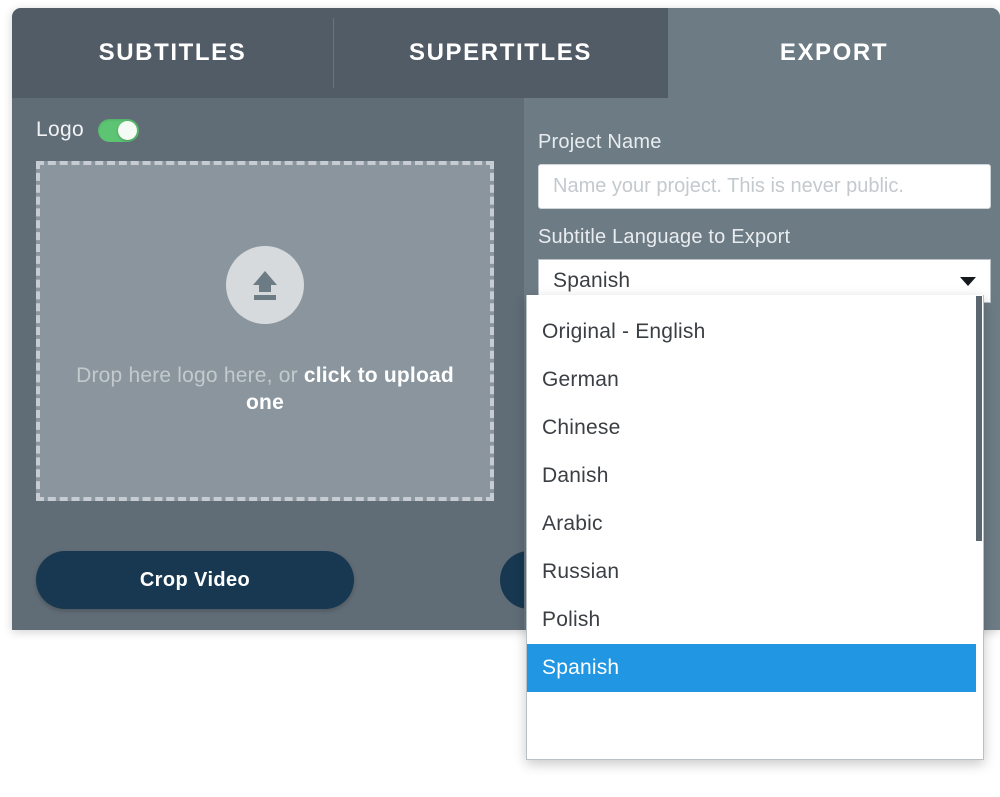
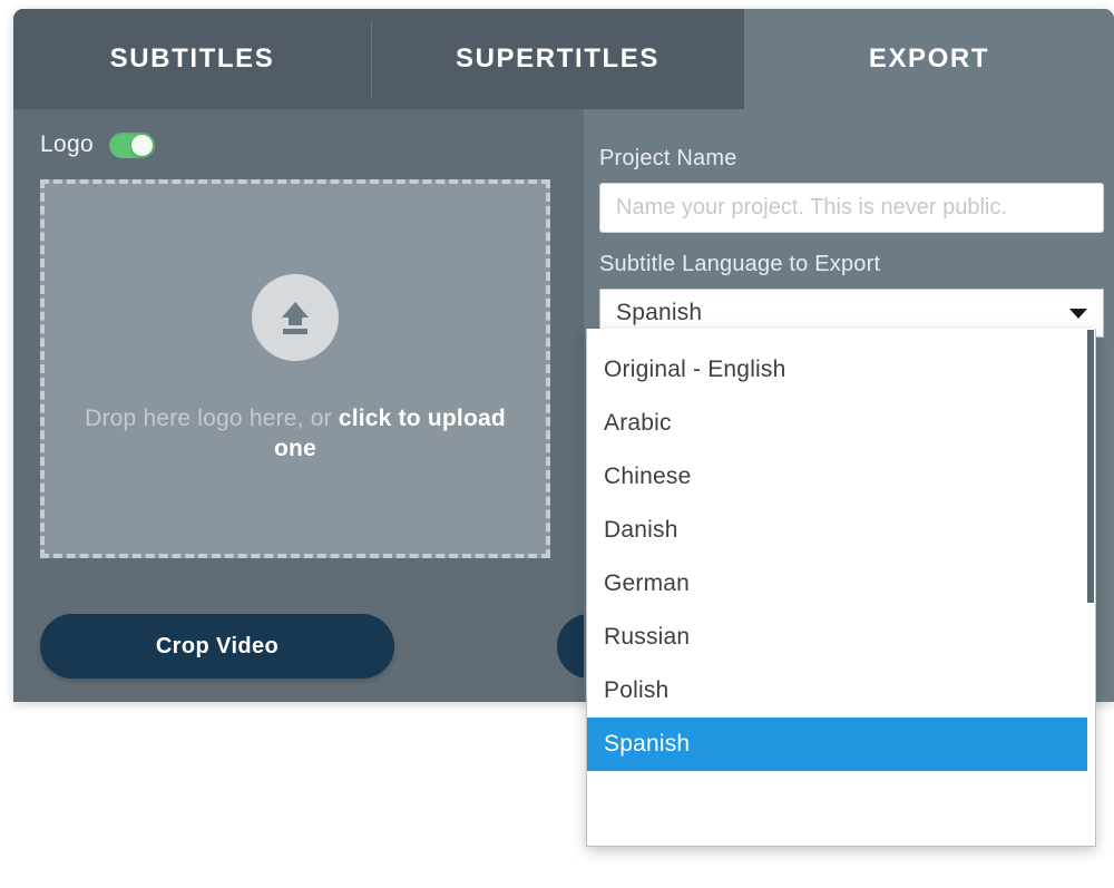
  SUBTITLES
  SUPERTITLES
  EXPORT
  Logo
  Drop here logo here, or click to upload one
  Crop Video
  Project Name
  Name your project. This is never public.
  Subtitle Language to Export
  Spanish
  Original - English
- German
+ Arabic
  Chinese
  Danish
- Arabic
+ German
  Russian
  Polish
  Spanish
